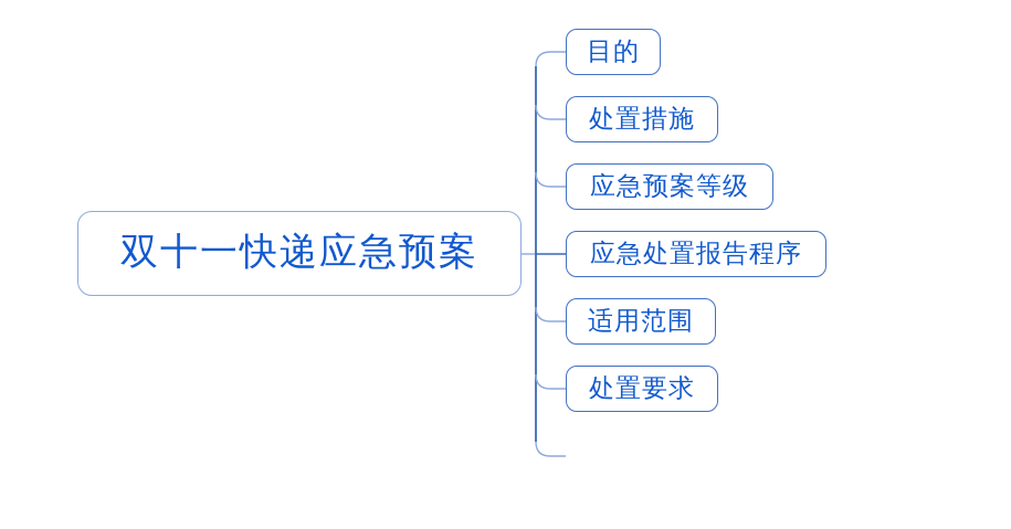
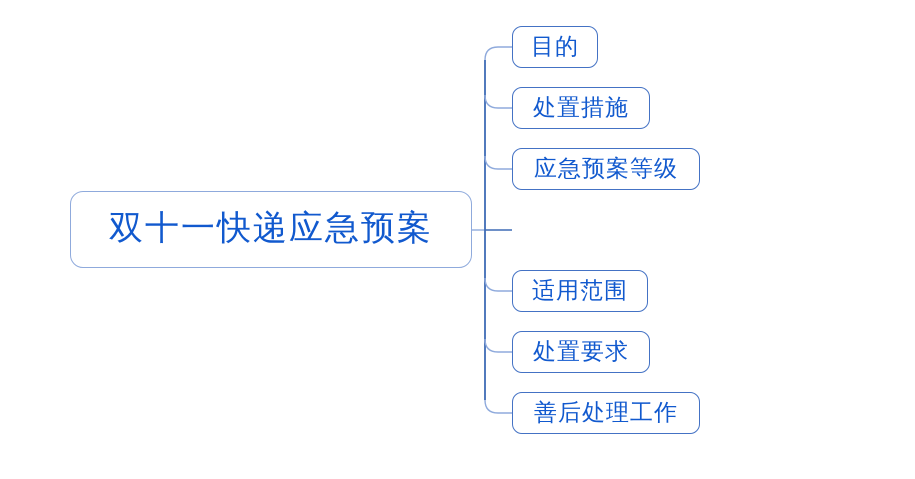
  双十一快递应急预案
  目的
  处置措施
  应急预案等级
- 应急处置报告程序
  适用范围
  处置要求
+ 善后处理工作
